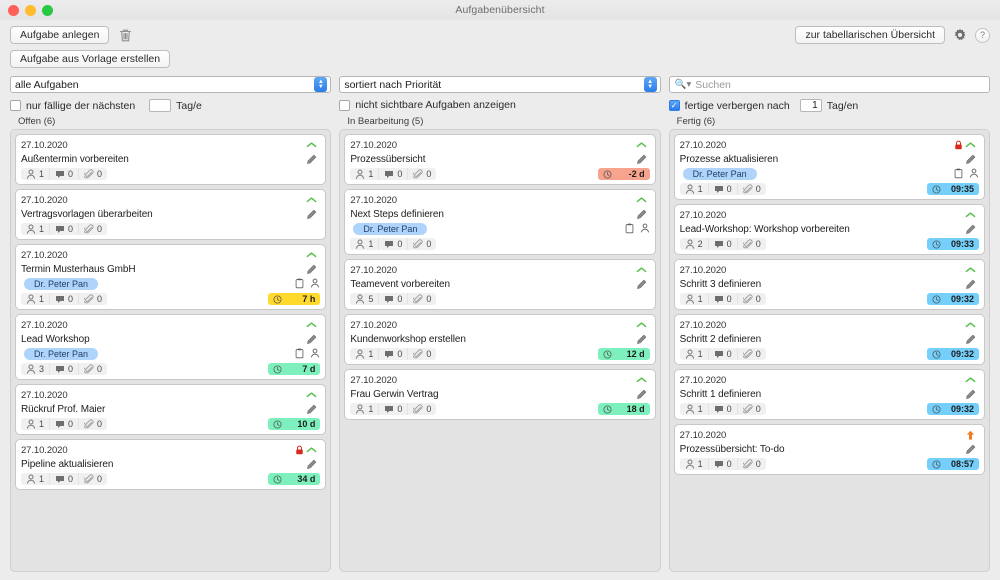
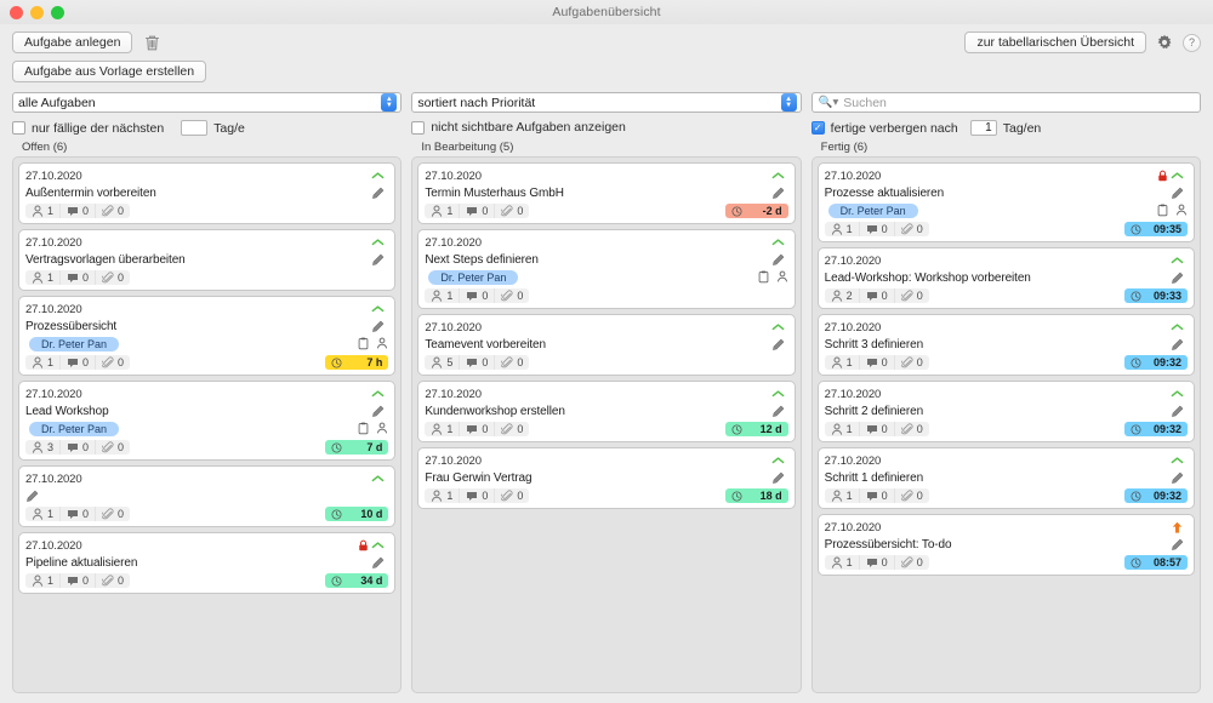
  Aufgabenübersicht
  Aufgabe anlegen
  zur tabellarischen Übersicht
  ?
  Aufgabe aus Vorlage erstellen
  alle Aufgaben
  sortiert nach Priorität
  🔍▾
  Suchen
  nur fällige der nächsten
  Tag/e
  nicht sichtbare Aufgaben anzeigen
  ✓
  fertige verbergen nach
  1
  Tag/en
  Offen (6)
  27.10.2020
  Außentermin vorbereiten
  1
  0
  0
  27.10.2020
  Vertragsvorlagen überarbeiten
  1
  0
  0
  27.10.2020
- Termin Musterhaus GmbH
+ Prozessübersicht
  Dr. Peter Pan
  1
  0
  0
  7 h
  27.10.2020
  Lead Workshop
  Dr. Peter Pan
  3
  0
  0
  7 d
  27.10.2020
- Rückruf Prof. Maier
  1
  0
  0
  10 d
  27.10.2020
  Pipeline aktualisieren
  1
  0
  0
  34 d
  In Bearbeitung (5)
  27.10.2020
- Prozessübersicht
+ Termin Musterhaus GmbH
  1
  0
  0
  -2 d
  27.10.2020
  Next Steps definieren
  Dr. Peter Pan
  1
  0
  0
  27.10.2020
  Teamevent vorbereiten
  5
  0
  0
  27.10.2020
  Kundenworkshop erstellen
  1
  0
  0
  12 d
  27.10.2020
  Frau Gerwin Vertrag
  1
  0
  0
  18 d
  Fertig (6)
  27.10.2020
  Prozesse aktualisieren
  Dr. Peter Pan
  1
  0
  0
  09:35
  27.10.2020
  Lead-Workshop: Workshop vorbereiten
  2
  0
  0
  09:33
  27.10.2020
  Schritt 3 definieren
  1
  0
  0
  09:32
  27.10.2020
  Schritt 2 definieren
  1
  0
  0
  09:32
  27.10.2020
  Schritt 1 definieren
  1
  0
  0
  09:32
  27.10.2020
  Prozessübersicht: To-do
  1
  0
  0
  08:57
